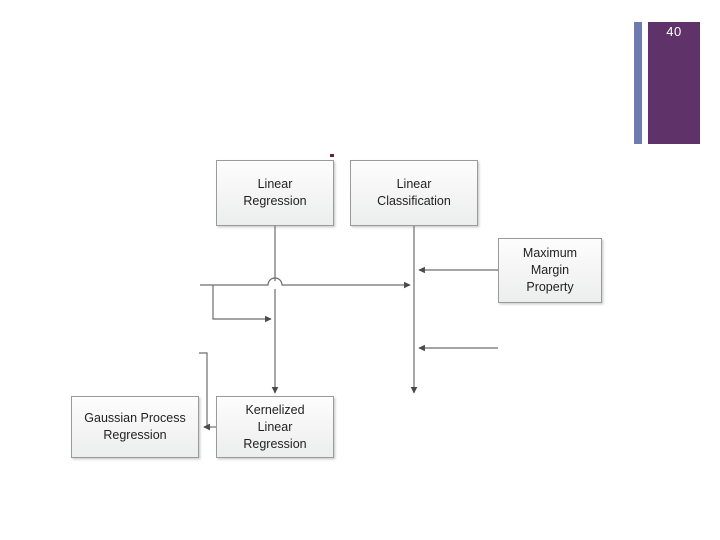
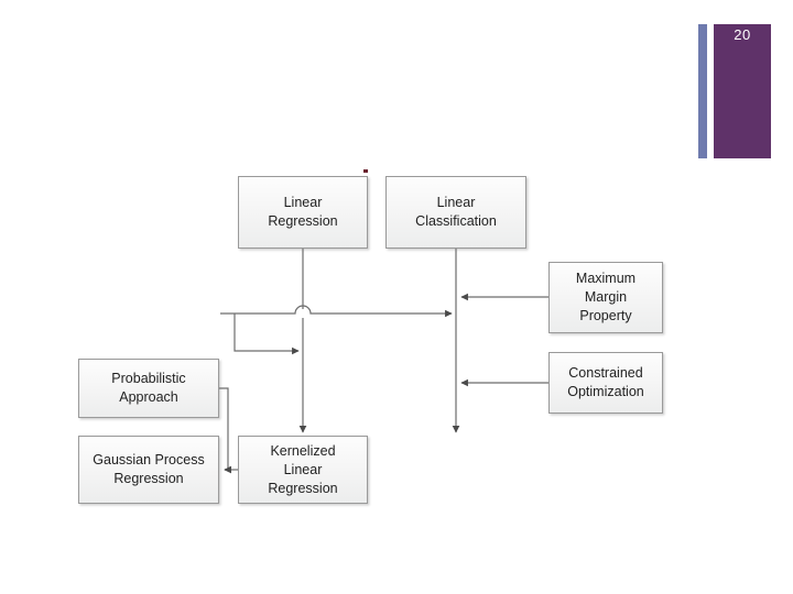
- 40
+ 20
  Linear
  Regression
  Linear
  Classification
  Maximum
  Margin
  Property
+ Probabilistic
+ Approach
+ Constrained
+ Optimization
  Gaussian Process
  Regression
  Kernelized
  Linear
  Regression
